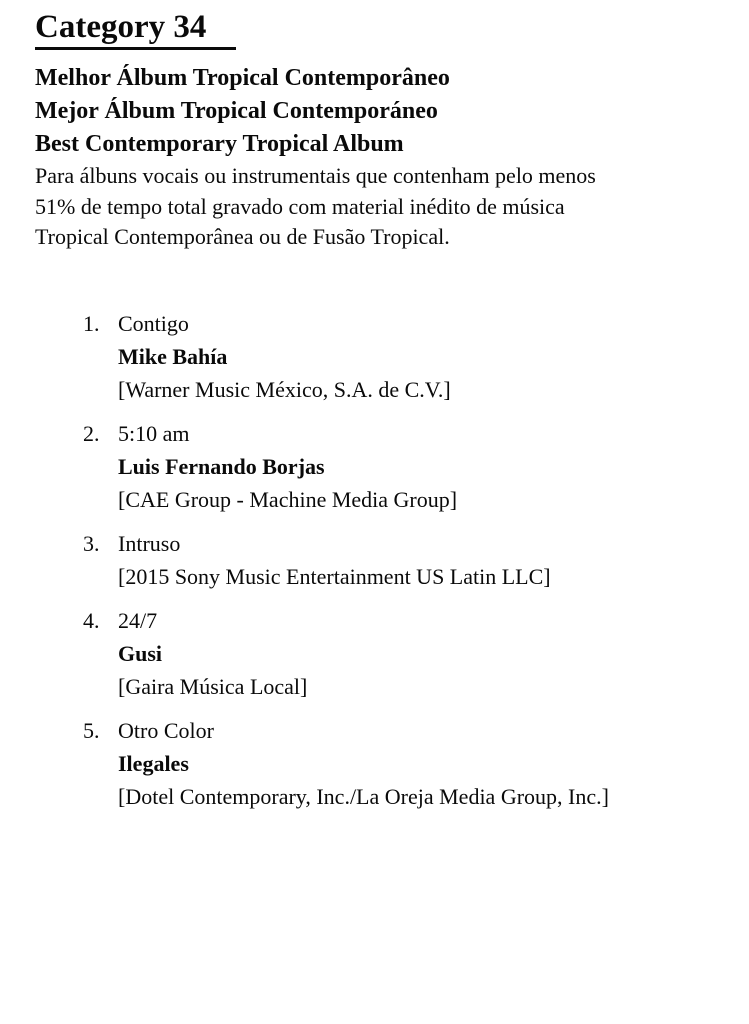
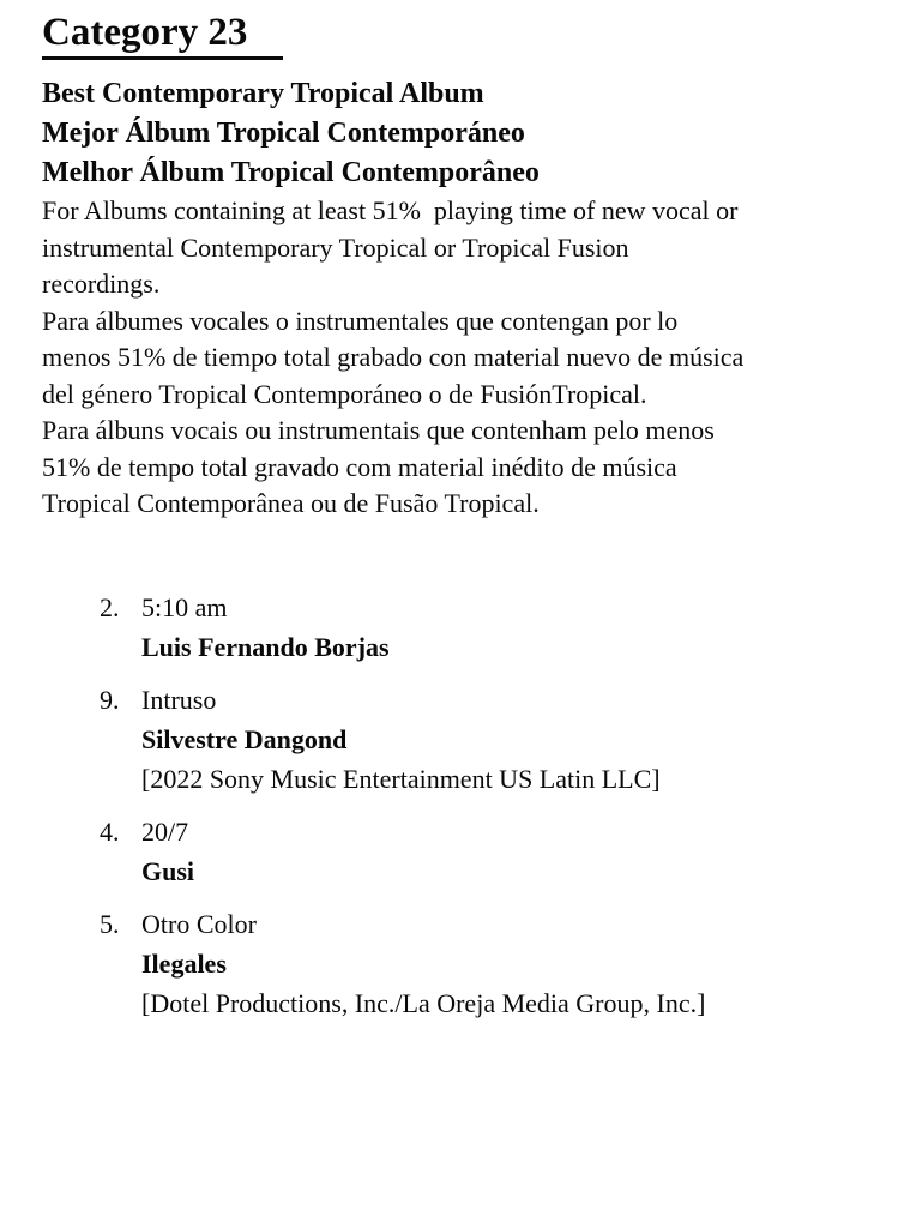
- Category 34
+ Category 23
- Melhor Álbum Tropical Contemporâneo
+ Best Contemporary Tropical Album
  Mejor Álbum Tropical Contemporáneo
- Best Contemporary Tropical Album
+ Melhor Álbum Tropical Contemporâneo
+ For Albums containing at least 51% playing time of new vocal or
+ instrumental Contemporary Tropical or Tropical Fusion
+ recordings.
+ Para álbumes vocales o instrumentales que contengan por lo
+ menos 51% de tiempo total grabado con material nuevo de música
+ del género Tropical Contemporáneo o de FusiónTropical.
  Para álbuns vocais ou instrumentais que contenham pelo menos
  51% de tempo total gravado com material inédito de música
  Tropical Contemporânea ou de Fusão Tropical.
- 1.
- Contigo
- Mike Bahía
- [Warner Music México, S.A. de C.V.]
  2.
  5:10 am
  Luis Fernando Borjas
- [CAE Group - Machine Media Group]
- 3.
+ 9.
  Intruso
+ Silvestre Dangond
- [2015 Sony Music Entertainment US Latin LLC]
+ [2022 Sony Music Entertainment US Latin LLC]
  4.
- 24/7
+ 20/7
  Gusi
- [Gaira Música Local]
  5.
  Otro Color
  Ilegales
- [Dotel Contemporary, Inc./La Oreja Media Group, Inc.]
+ [Dotel Productions, Inc./La Oreja Media Group, Inc.]
